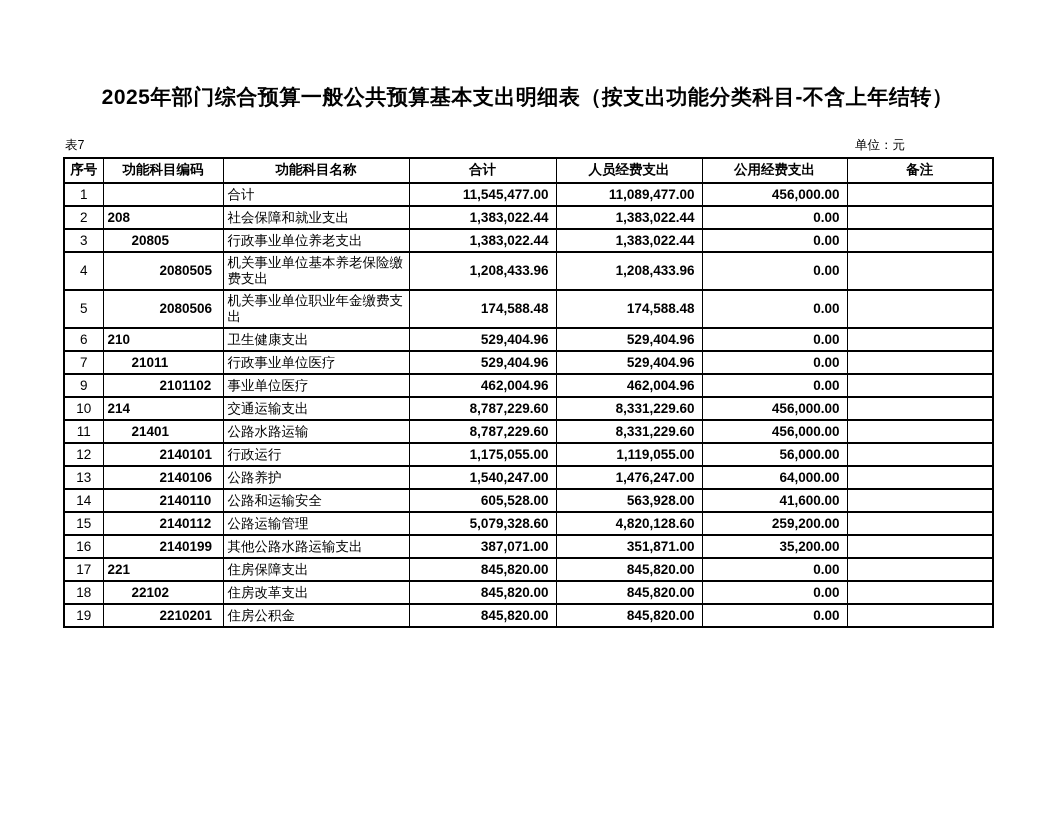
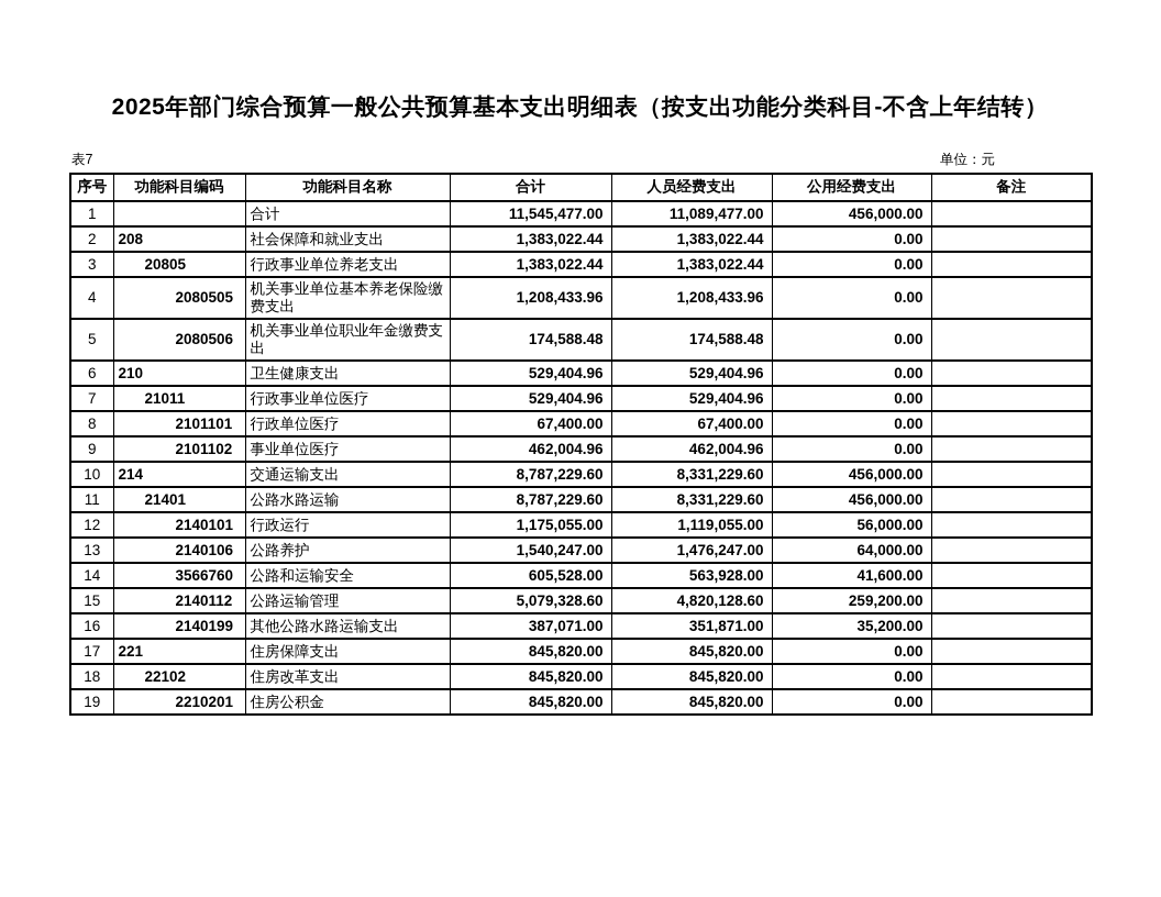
  2025年部门综合预算一般公共预算基本支出明细表（按支出功能分类科目-不含上年结转）
  表7
  单位：元
  序号	功能科目编码	功能科目名称	合计	人员经费支出	公用经费支出	备注
  1		合计	11,545,477.00	11,089,477.00	456,000.00
  2	208	社会保障和就业支出	1,383,022.44	1,383,022.44	0.00
  3	20805	行政事业单位养老支出	1,383,022.44	1,383,022.44	0.00
  4	2080505	机关事业单位基本养老保险缴费支出	1,208,433.96	1,208,433.96	0.00
  5	2080506	机关事业单位职业年金缴费支出	174,588.48	174,588.48	0.00
  6	210	卫生健康支出	529,404.96	529,404.96	0.00
  7	21011	行政事业单位医疗	529,404.96	529,404.96	0.00
+ 8	2101101	行政单位医疗	67,400.00	67,400.00	0.00
  9	2101102	事业单位医疗	462,004.96	462,004.96	0.00
  10	214	交通运输支出	8,787,229.60	8,331,229.60	456,000.00
  11	21401	公路水路运输	8,787,229.60	8,331,229.60	456,000.00
  12	2140101	行政运行	1,175,055.00	1,119,055.00	56,000.00
  13	2140106	公路养护	1,540,247.00	1,476,247.00	64,000.00
- 14	2140110	公路和运输安全	605,528.00	563,928.00	41,600.00
+ 14	3566760	公路和运输安全	605,528.00	563,928.00	41,600.00
  15	2140112	公路运输管理	5,079,328.60	4,820,128.60	259,200.00
  16	2140199	其他公路水路运输支出	387,071.00	351,871.00	35,200.00
  17	221	住房保障支出	845,820.00	845,820.00	0.00
  18	22102	住房改革支出	845,820.00	845,820.00	0.00
  19	2210201	住房公积金	845,820.00	845,820.00	0.00
